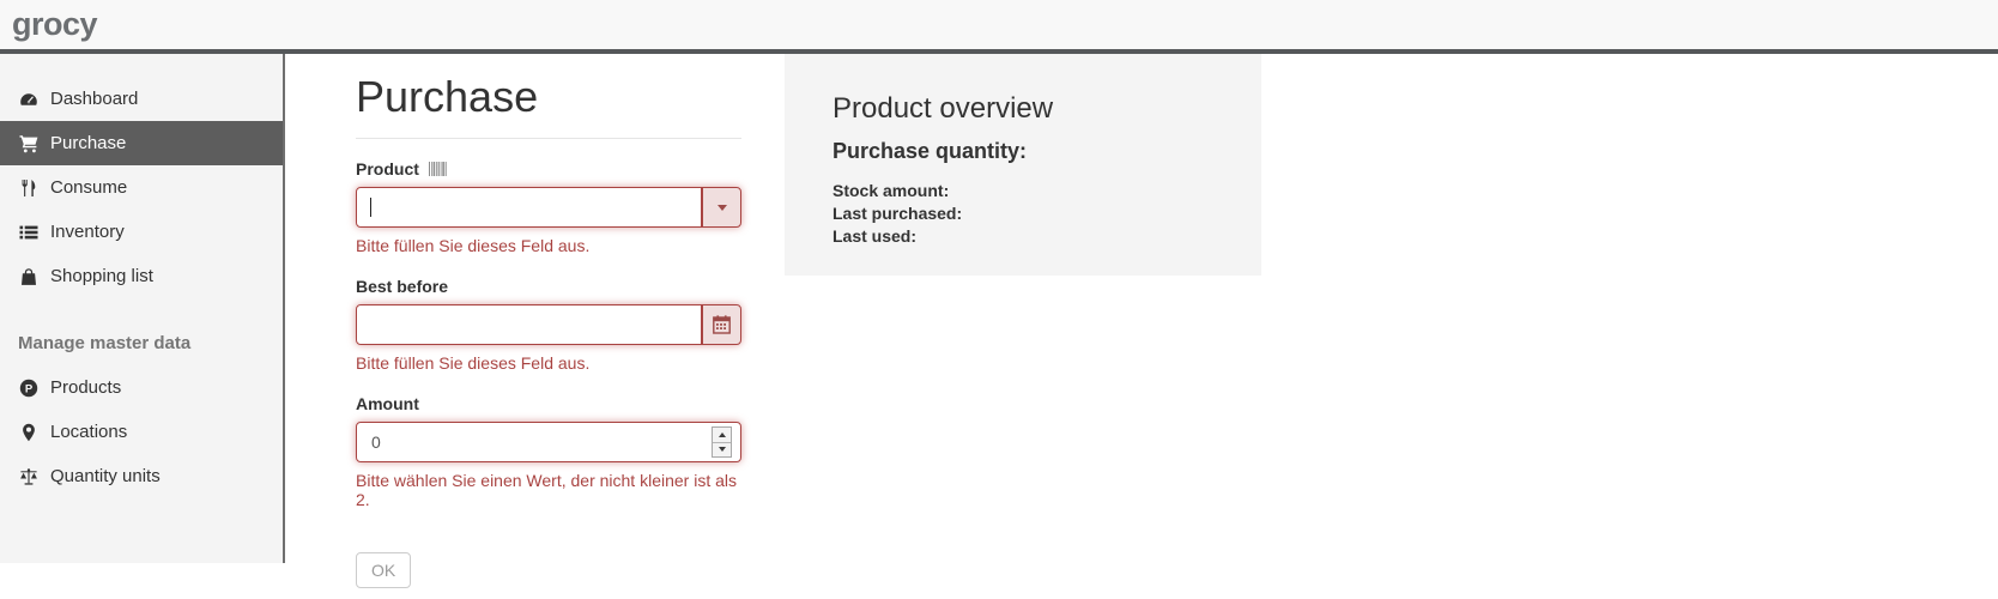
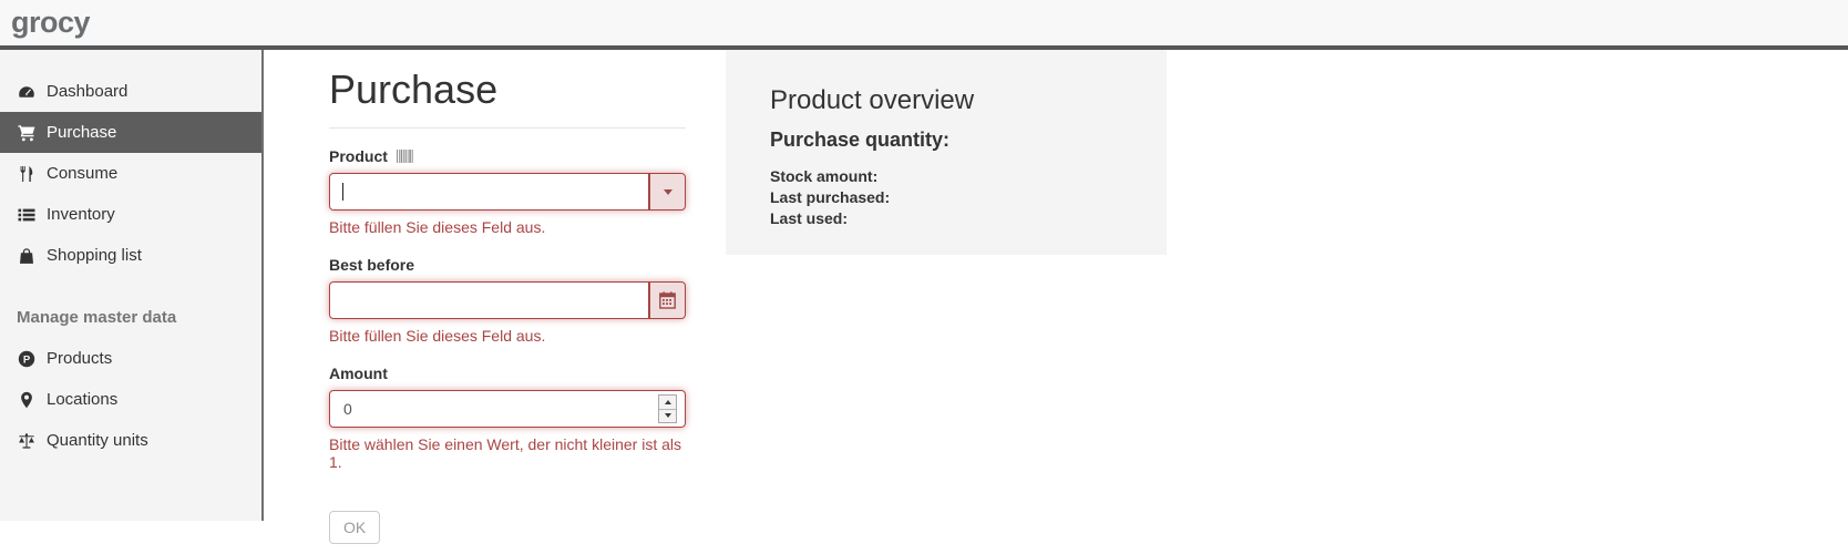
  grocy
  Dashboard
  Purchase
  Consume
  Inventory
  Shopping list
  Manage master data
  P
  Products
  Locations
  Quantity units
  Purchase
  Product
  Bitte füllen Sie dieses Feld aus.
  Best before
  Bitte füllen Sie dieses Feld aus.
  Amount
  0
- Bitte wählen Sie einen Wert, der nicht kleiner ist als 2.
+ Bitte wählen Sie einen Wert, der nicht kleiner ist als 1.
  OK
  Product overview
  Purchase quantity:
  Stock amount:
  Last purchased:
  Last used:
